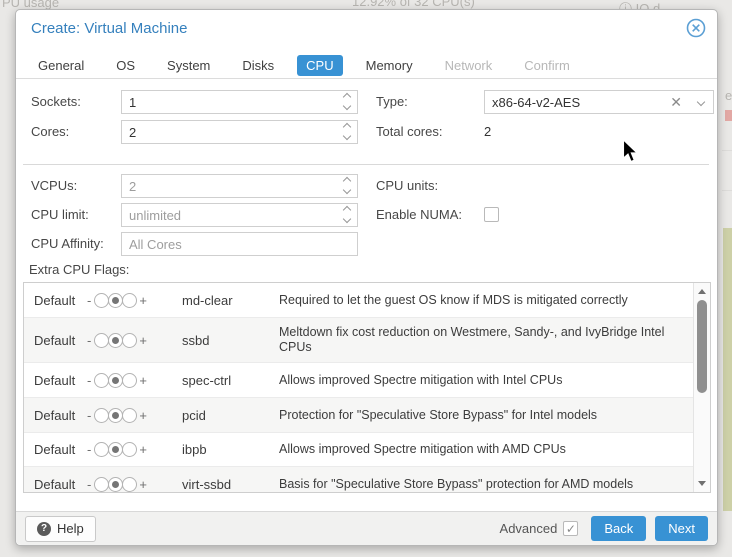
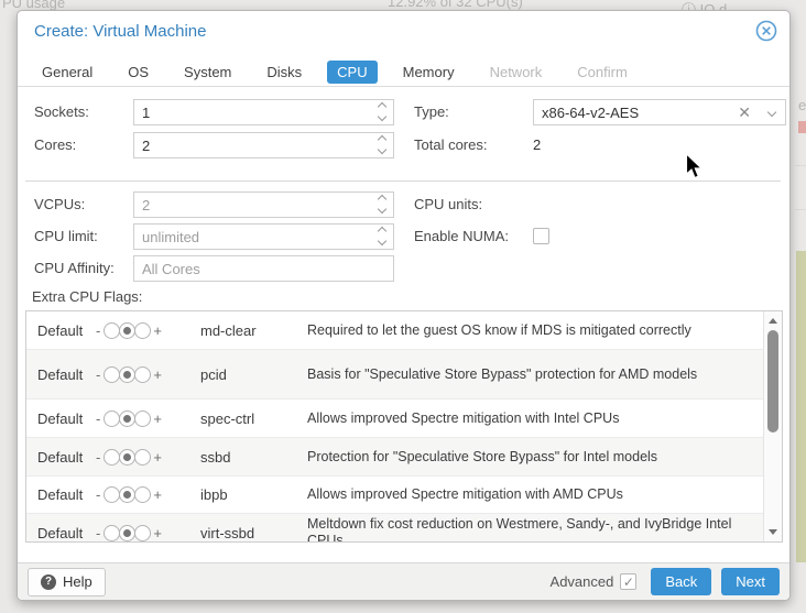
  PU usage
  12.92% of 32 CPU(s)
  e
  Create: Virtual Machine
  General
  OS
  System
  Disks
  CPU
  Memory
  Network
  Confirm
  Sockets:
  1
  Type:
  x86-64-v2-AES
  ✕
  Cores:
  2
  Total cores:
  2
  VCPUs:
  2
  CPU units:
  CPU limit:
  unlimited
  Enable NUMA:
  CPU Affinity:
  All Cores
  Extra CPU Flags:
  Default
  -
  +
  md-clear
  Required to let the guest OS know if MDS is mitigated correctly
  Default
  -
  +
- ssbd
+ pcid
- Meltdown fix cost reduction on Westmere, Sandy-, and IvyBridge Intel CPUs
+ Basis for "Speculative Store Bypass" protection for AMD models
  Default
  -
  +
  spec-ctrl
  Allows improved Spectre mitigation with Intel CPUs
  Default
  -
  +
- pcid
+ ssbd
  Protection for "Speculative Store Bypass" for Intel models
  Default
  -
  +
  ibpb
  Allows improved Spectre mitigation with AMD CPUs
  Default
  -
  +
  virt-ssbd
- Basis for "Speculative Store Bypass" protection for AMD models
+ Meltdown fix cost reduction on Westmere, Sandy-, and IvyBridge Intel CPUs
  ?
  Help
  Advanced
  ✓
  Back
  Next
